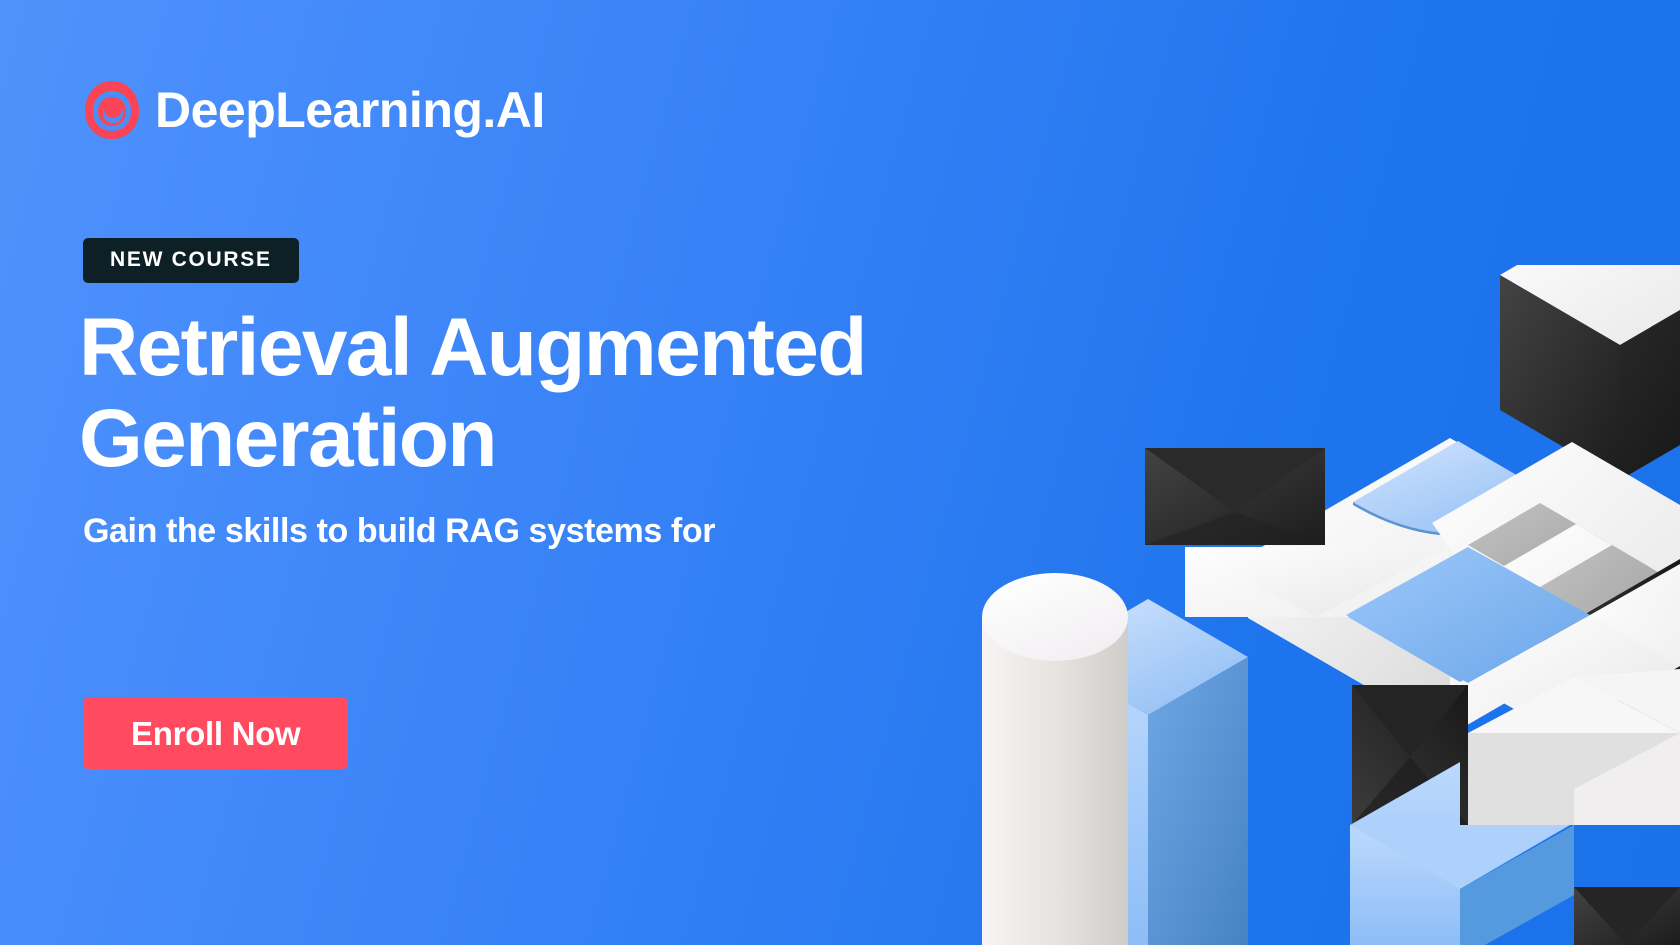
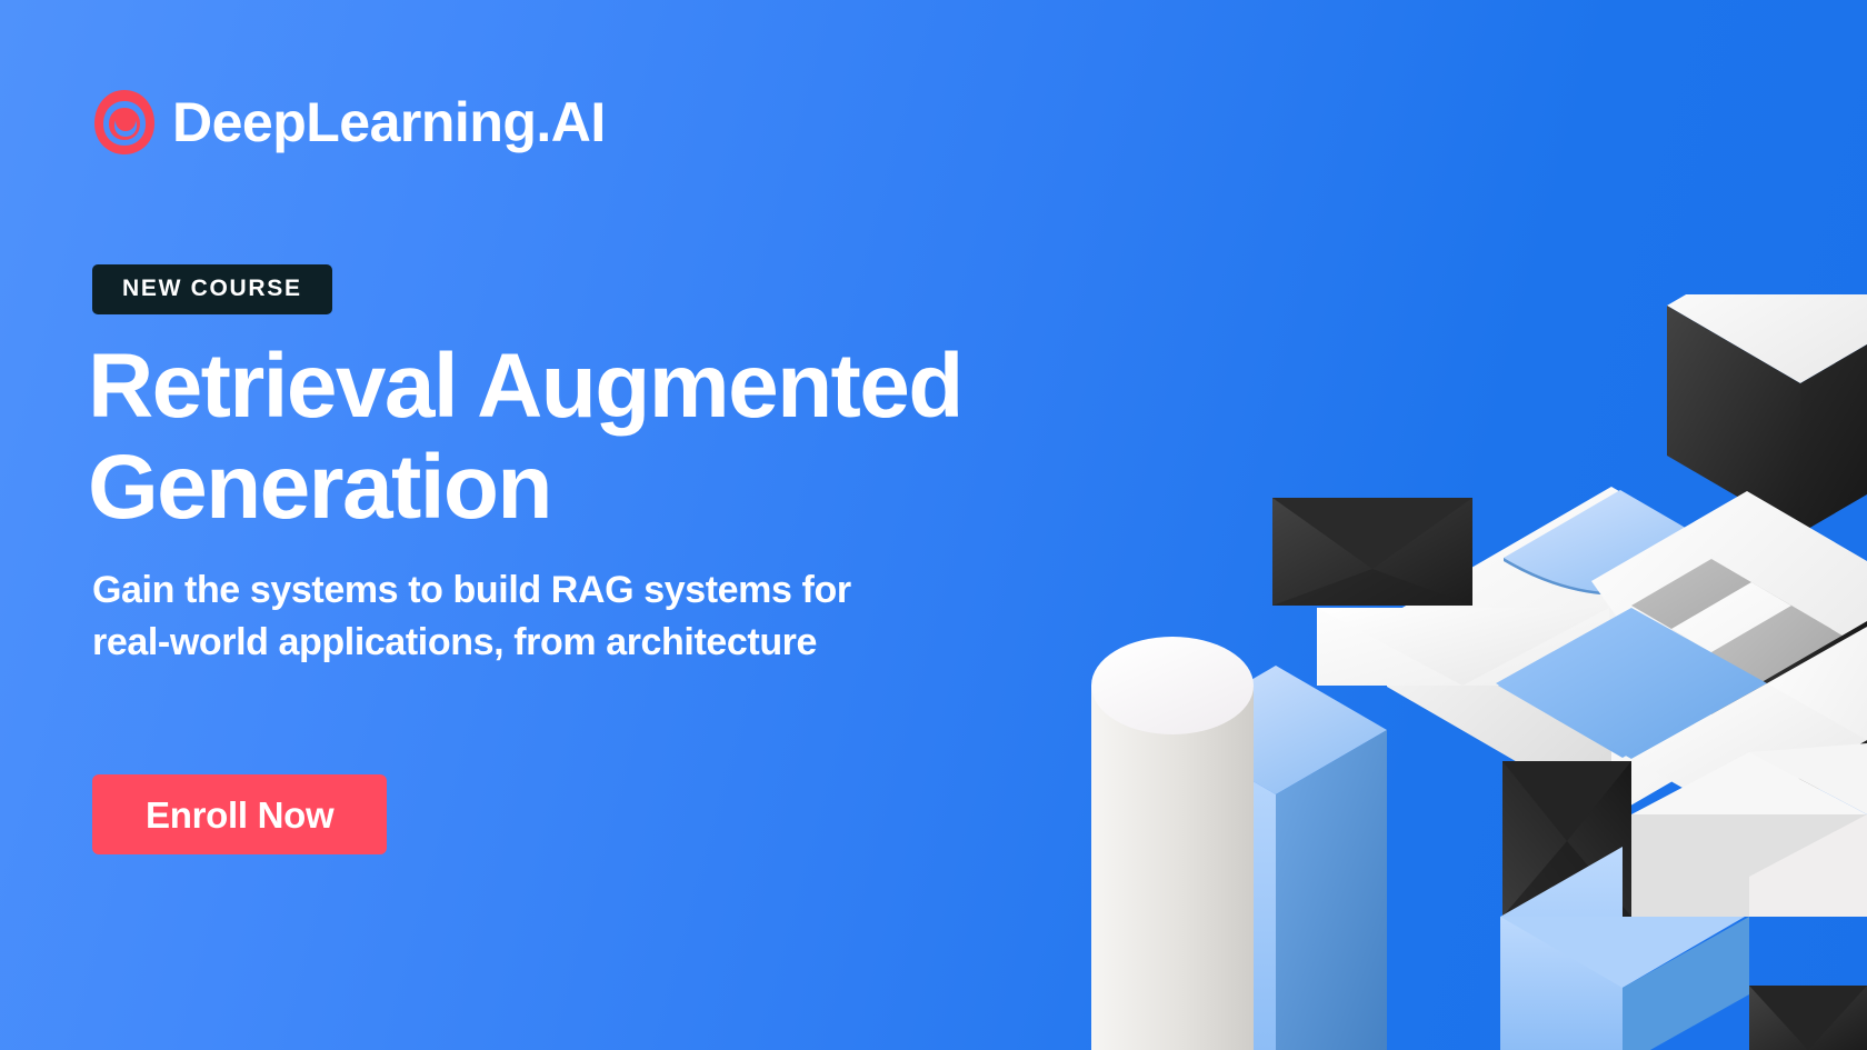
  DeepLearning.AI
  NEW COURSE
  Retrieval Augmented
  Generation
- Gain the skills to build RAG systems for
+ Gain the systems to build RAG systems for
+ real-world applications, from architecture
  Enroll Now
